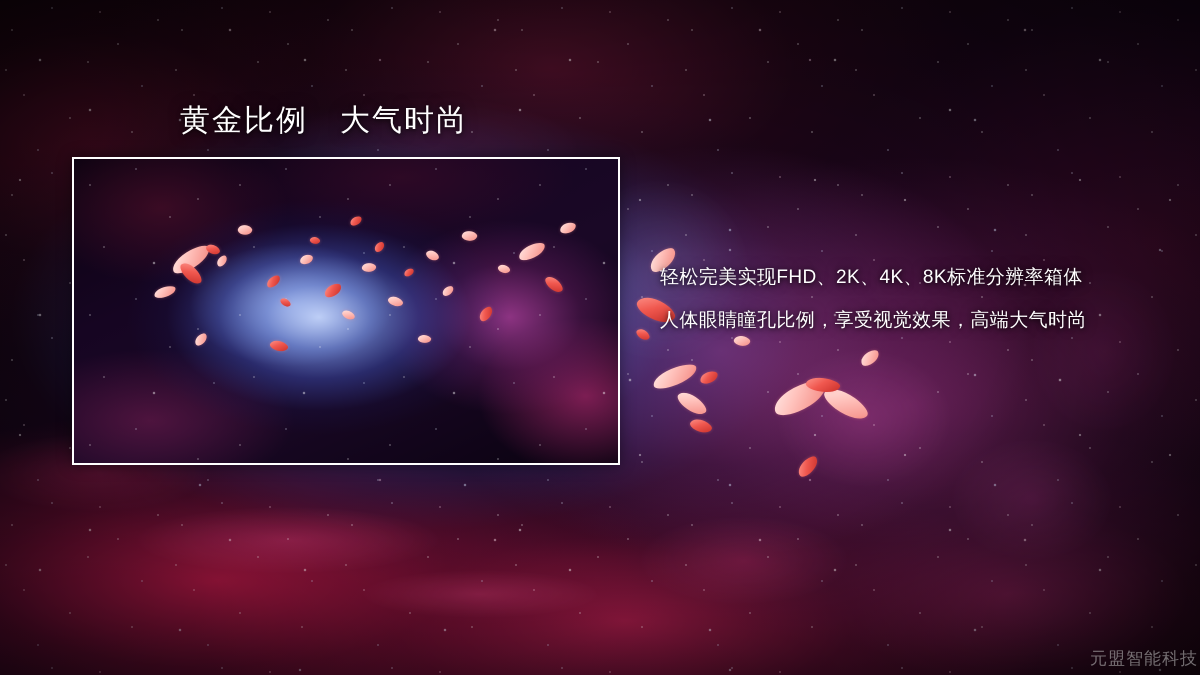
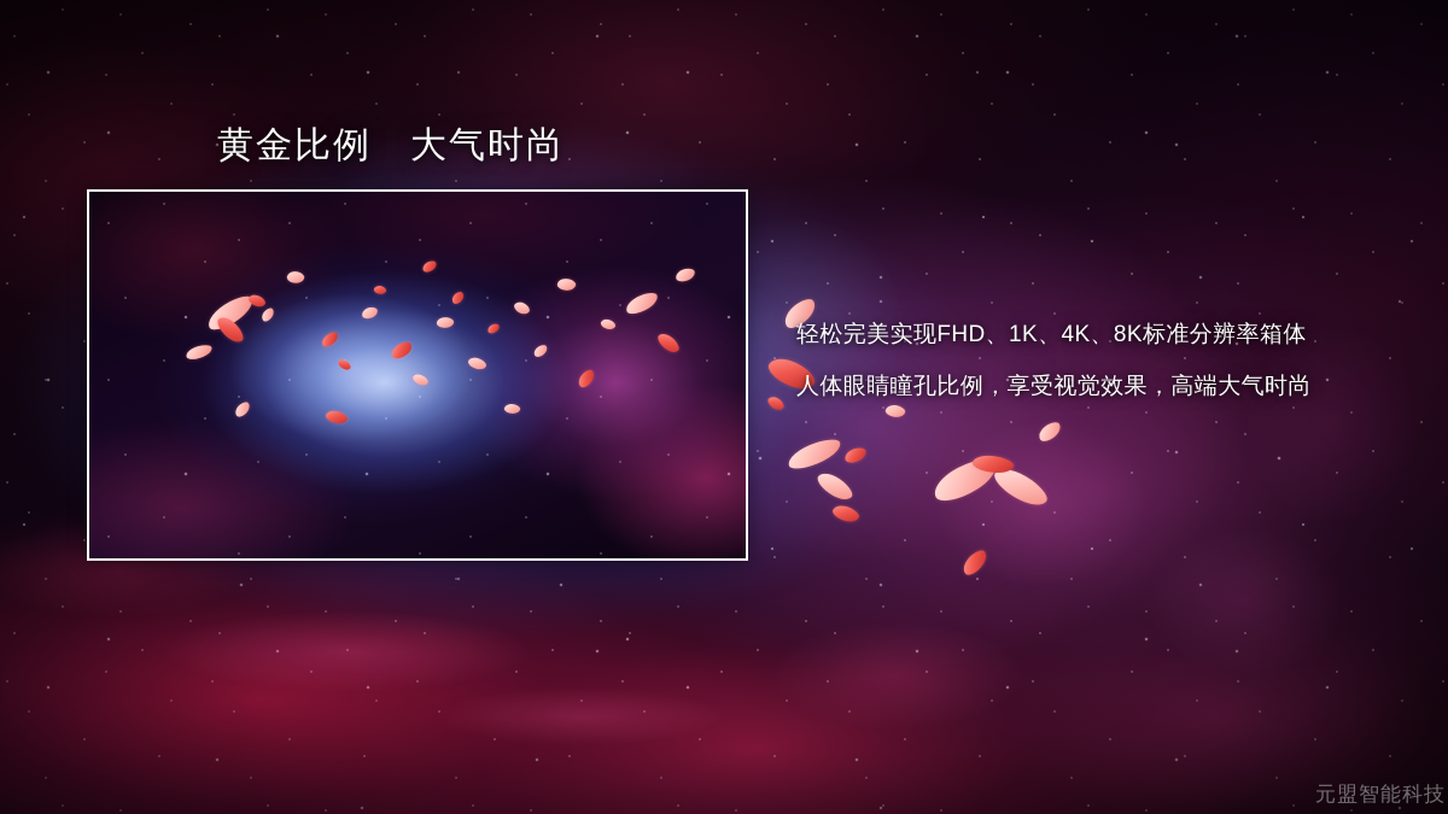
  黄金比例 大气时尚
- 轻松完美实现FHD、2K、4K、8K标准分辨率箱体
+ 轻松完美实现FHD、1K、4K、8K标准分辨率箱体
  人体眼睛瞳孔比例，享受视觉效果，高端大气时尚
  元盟智能科技
